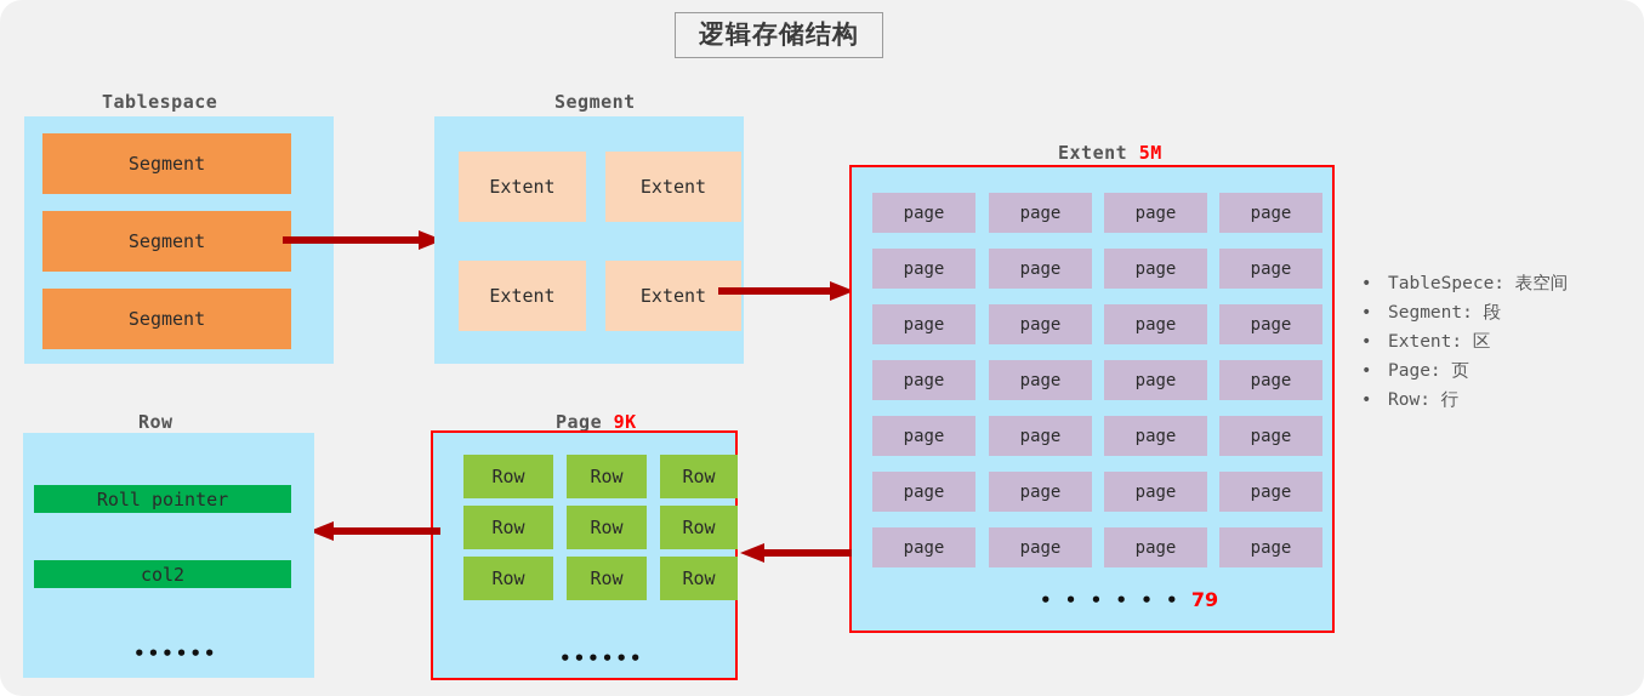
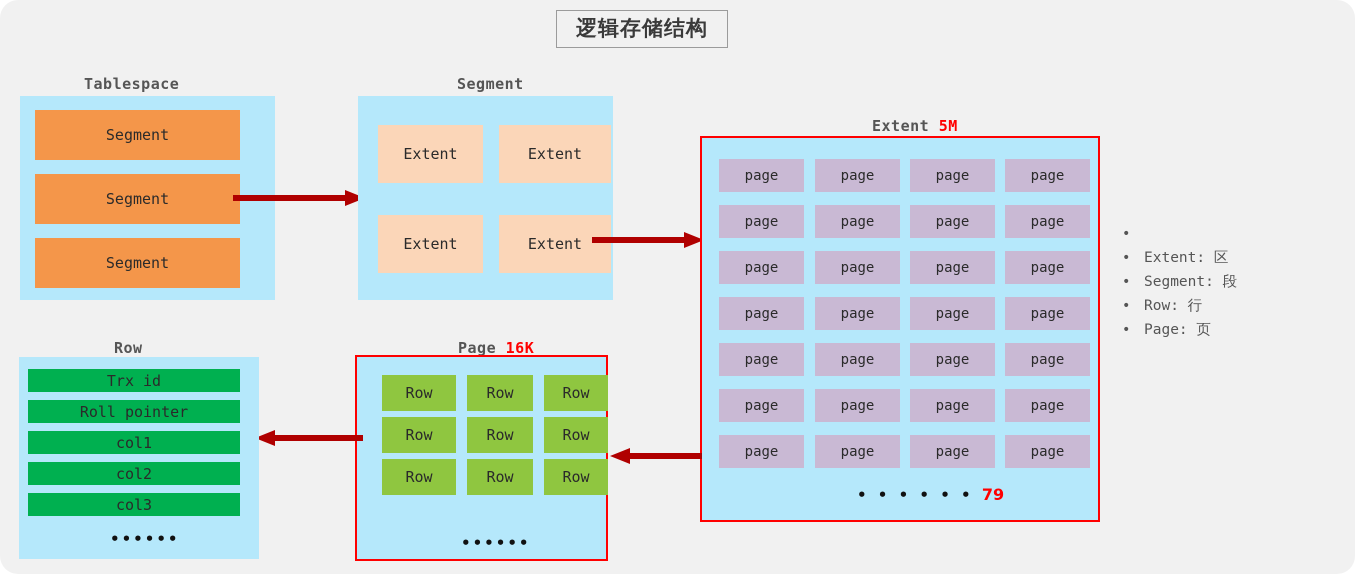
  逻辑存储结构
  Tablespace
  Segment
  Segment
  Segment
  Segment
  Extent
  Extent
  Extent
  Extent
  Extent 5M
  page
  page
  page
  page
  page
  page
  page
  page
  page
  page
  page
  page
  page
  page
  page
  page
  page
  page
  page
  page
  page
  page
  page
  page
  page
  page
  page
  page
  • • • • • • 79
- Page 9K
+ Page 16K
  Row
  Row
  Row
  Row
  Row
  Row
  Row
  Row
  Row
  ••••••
  Row
+ Trx id
  Roll pointer
+ col1
  col2
+ col3
  ••••••
  •
- TableSpece: 表空间
  •
- Segment: 段
+ Extent: 区
  •
- Extent: 区
+ Segment: 段
  •
- Page: 页
+ Row: 行
  •
- Row: 行
+ Page: 页
